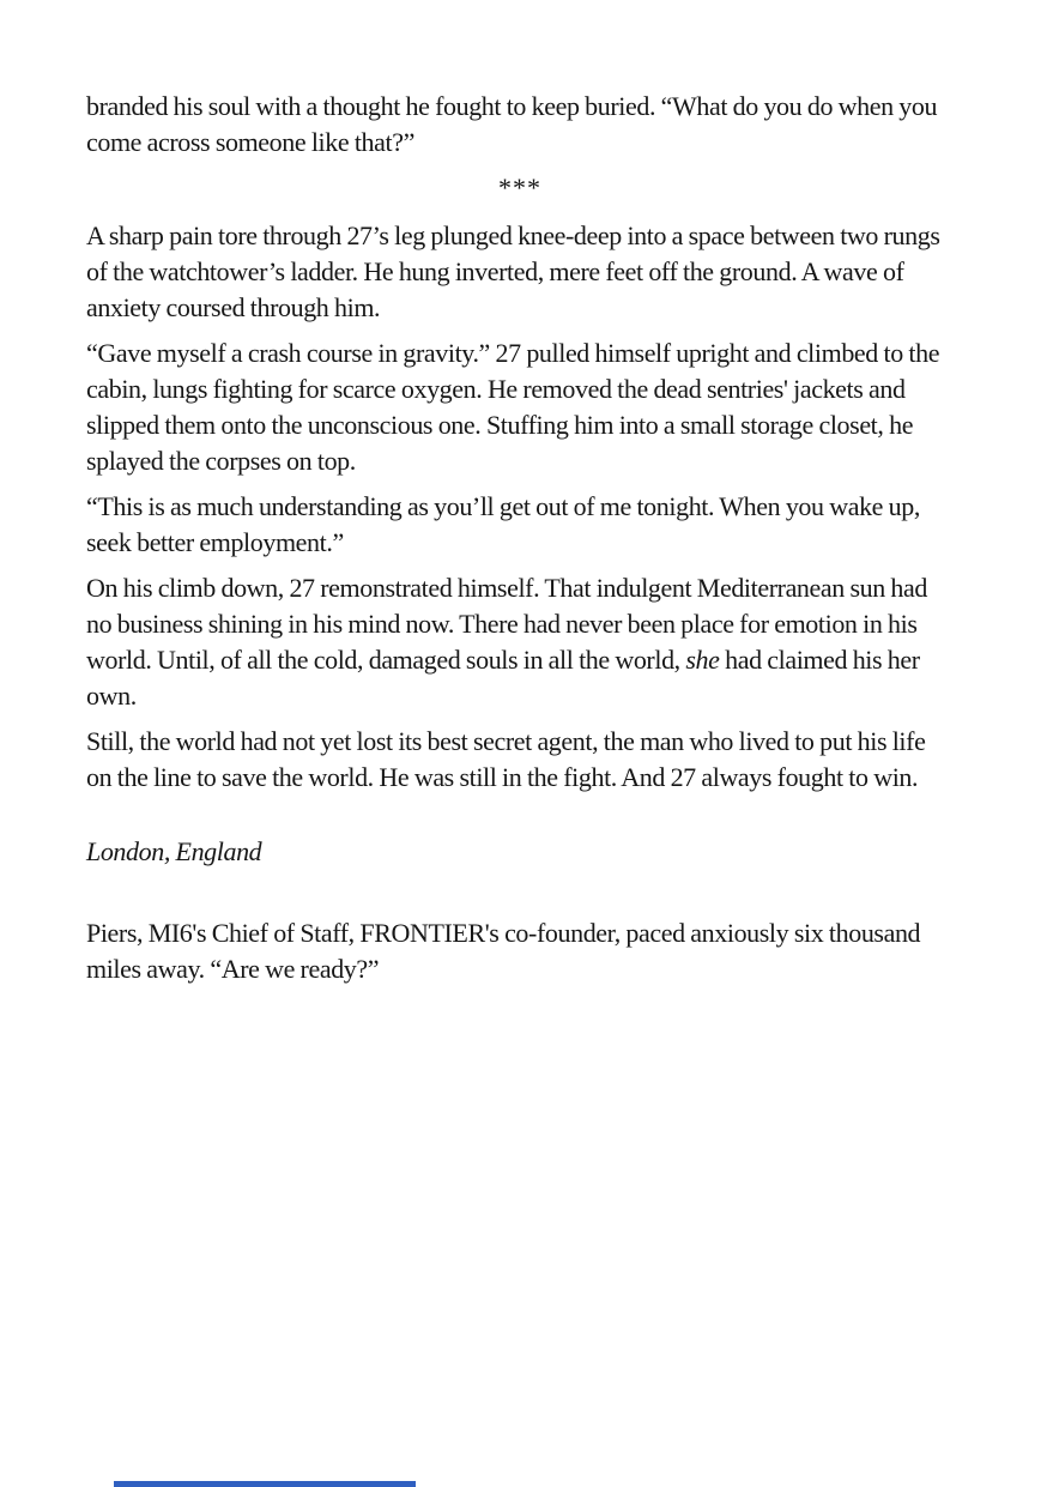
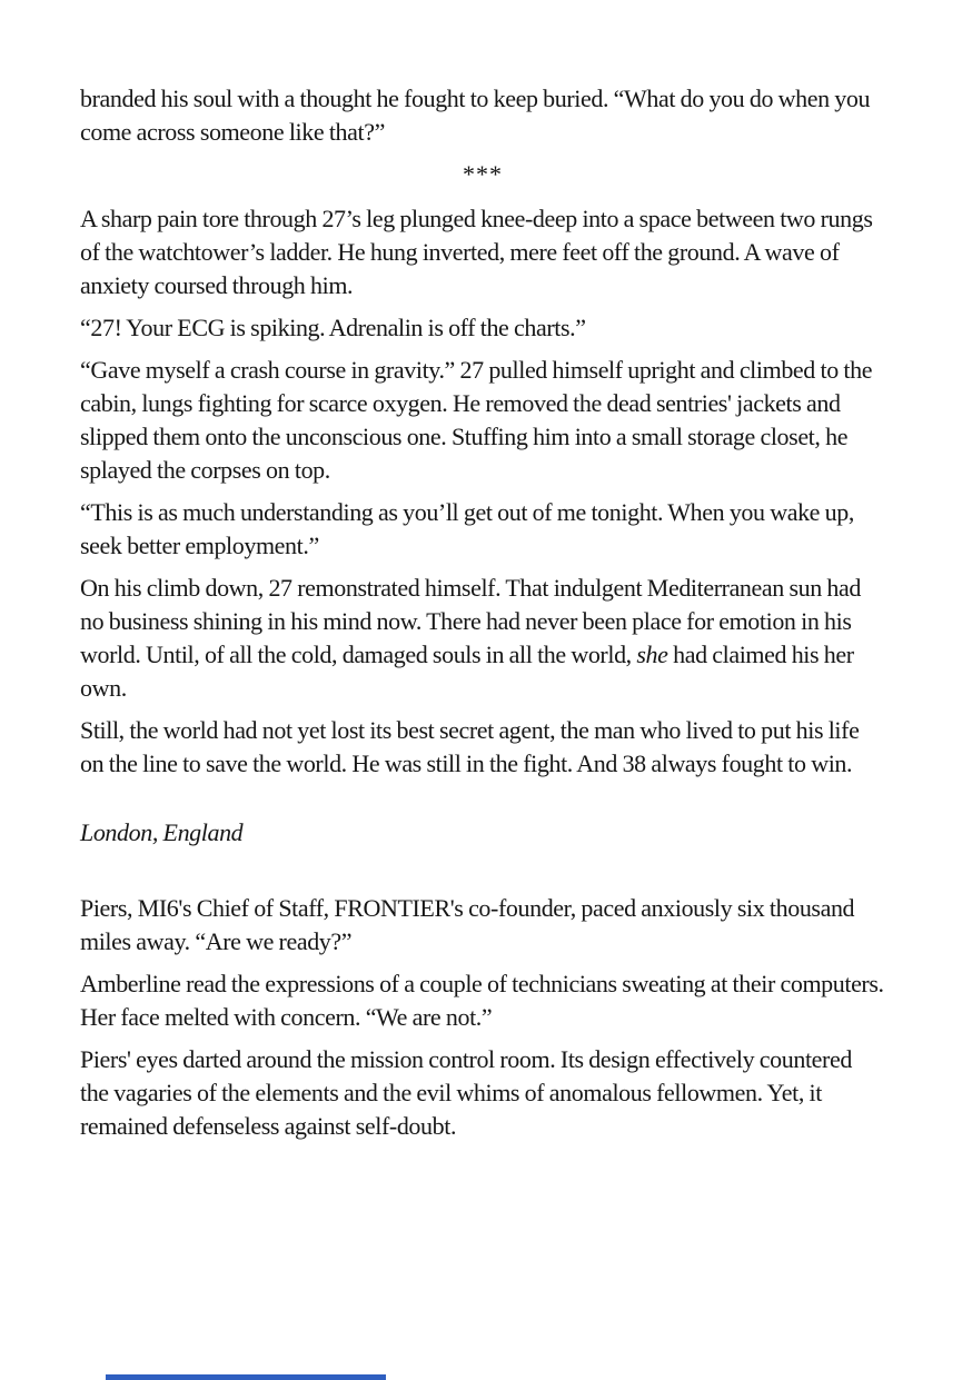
  branded his soul with a thought he fought to keep buried. “What do you do when you come across someone like that?”
  ***
  A sharp pain tore through 27’s leg plunged knee-deep into a space between two rungs of the watchtower’s ladder. He hung inverted, mere feet off the ground. A wave of anxiety coursed through him.
+ “27! Your ECG is spiking. Adrenalin is off the charts.”
  “Gave myself a crash course in gravity.” 27 pulled himself upright and climbed to the cabin, lungs fighting for scarce oxygen. He removed the dead sentries' jackets and slipped them onto the unconscious one. Stuffing him into a small storage closet, he splayed the corpses on top.
  “This is as much understanding as you’ll get out of me tonight. When you wake up, seek better employment.”
  On his climb down, 27 remonstrated himself. That indulgent Mediterranean sun had no business shining in his mind now. There had never been place for emotion in his world. Until, of all the cold, damaged souls in all the world, she had claimed his her own.
- Still, the world had not yet lost its best secret agent, the man who lived to put his life on the line to save the world. He was still in the fight. And 27 always fought to win.
+ Still, the world had not yet lost its best secret agent, the man who lived to put his life on the line to save the world. He was still in the fight. And 38 always fought to win.
  London, England
  Piers, MI6's Chief of Staff, FRONTIER's co-founder, paced anxiously six thousand miles away. “Are we ready?”
+ Amberline read the expressions of a couple of technicians sweating at their computers. Her face melted with concern. “We are not.”
+ Piers' eyes darted around the mission control room. Its design effectively countered the vagaries of the elements and the evil whims of anomalous fellowmen. Yet, it remained defenseless against self-doubt.
